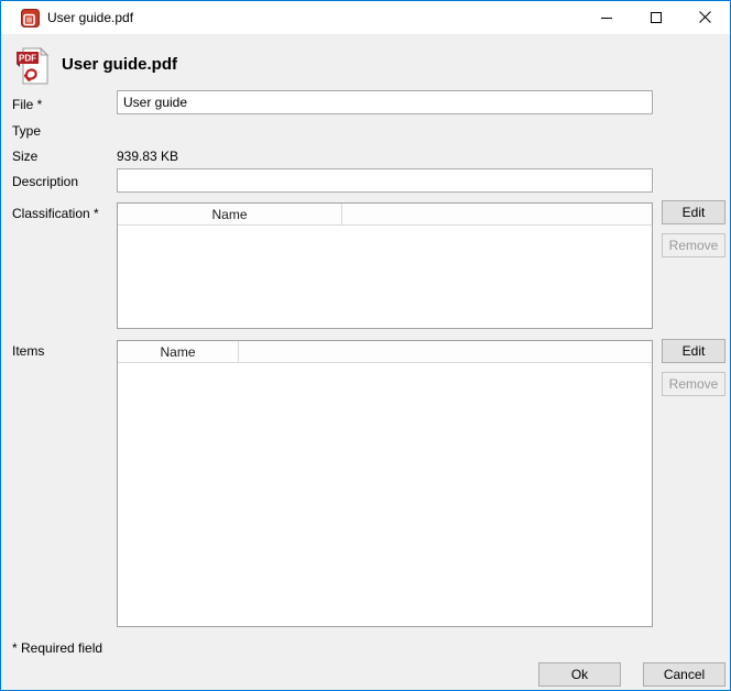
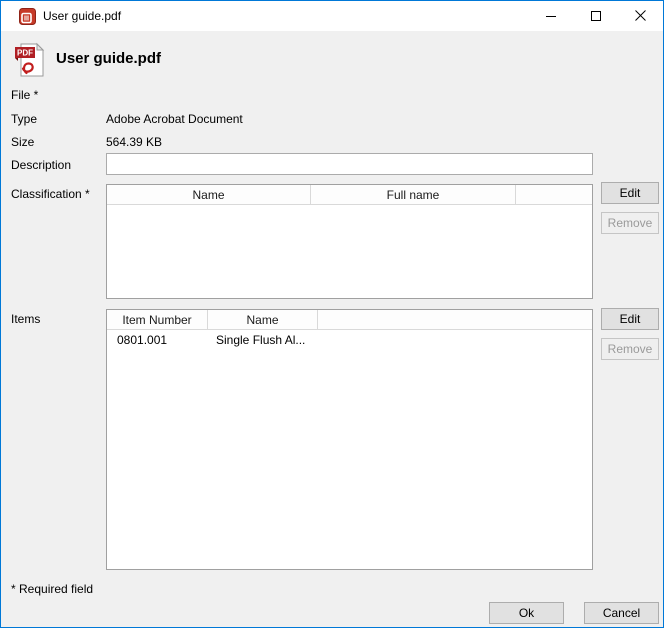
  User guide.pdf
  PDF
  User guide.pdf
  File *
- User guide
  Type
+ Adobe Acrobat Document
  Size
- 939.83 KB
+ 564.39 KB
  Description
  Classification *
  Name
+ Full name
  Edit
  Remove
  Items
+ Item Number
  Name
+ 0801.001
+ Single Flush Al...
  Edit
  Remove
  * Required field
  Ok
  Cancel
